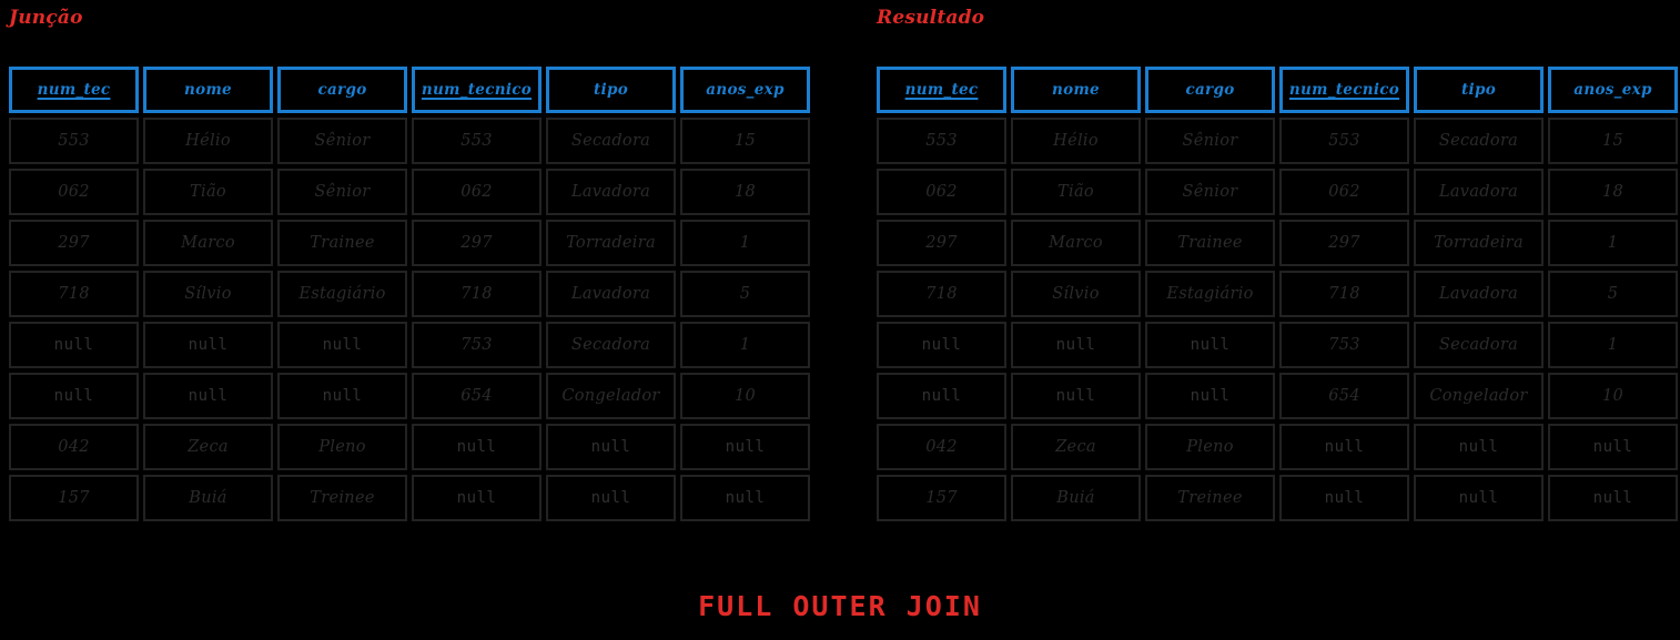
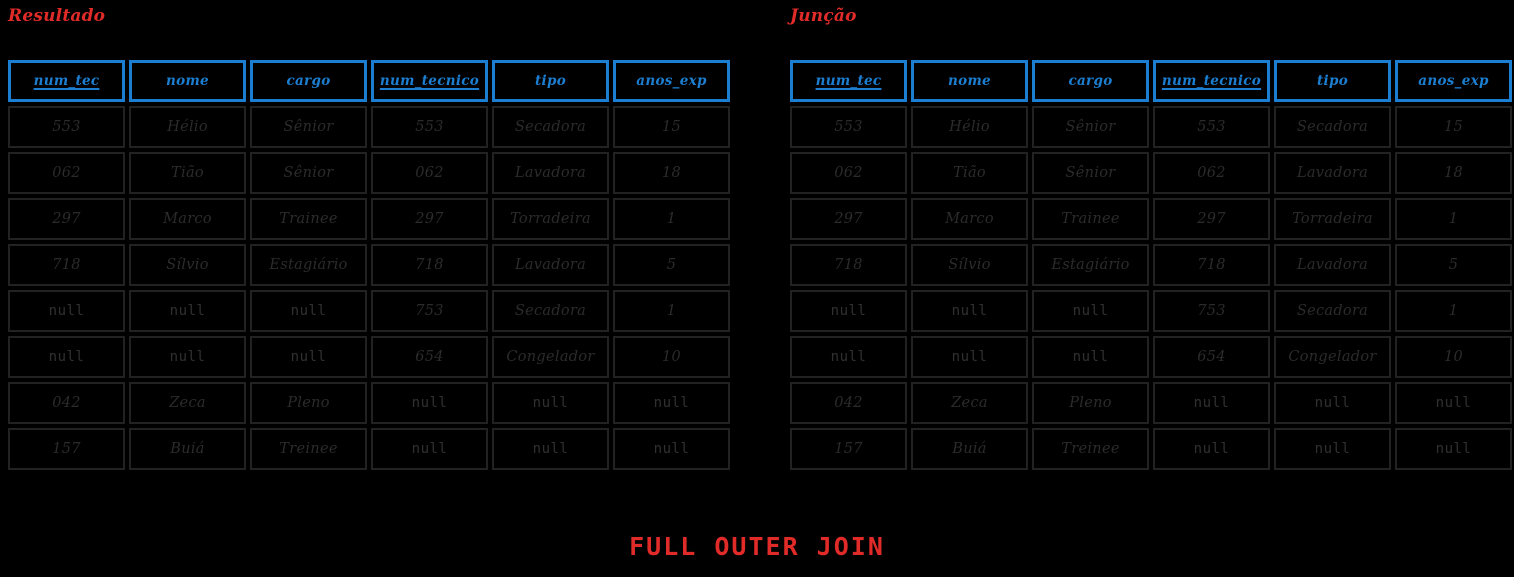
- Junção
+ Resultado
  num_tec
  nome
  cargo
  num_tecnico
  tipo
  anos_exp
  553
  Hélio
  Sênior
  553
  Secadora
  15
  062
  Tião
  Sênior
  062
  Lavadora
  18
  297
  Marco
  Trainee
  297
  Torradeira
  1
  718
  Sílvio
  Estagiário
  718
  Lavadora
  5
  null
  null
  null
  753
  Secadora
  1
  null
  null
  null
  654
  Congelador
  10
  042
  Zeca
  Pleno
  null
  null
  null
  157
  Buiá
  Treinee
  null
  null
  null
- Resultado
+ Junção
  num_tec
  nome
  cargo
  num_tecnico
  tipo
  anos_exp
  553
  Hélio
  Sênior
  553
  Secadora
  15
  062
  Tião
  Sênior
  062
  Lavadora
  18
  297
  Marco
  Trainee
  297
  Torradeira
  1
  718
  Sílvio
  Estagiário
  718
  Lavadora
  5
  null
  null
  null
  753
  Secadora
  1
  null
  null
  null
  654
  Congelador
  10
  042
  Zeca
  Pleno
  null
  null
  null
  157
  Buiá
  Treinee
  null
  null
  null
  FULL OUTER JOIN
